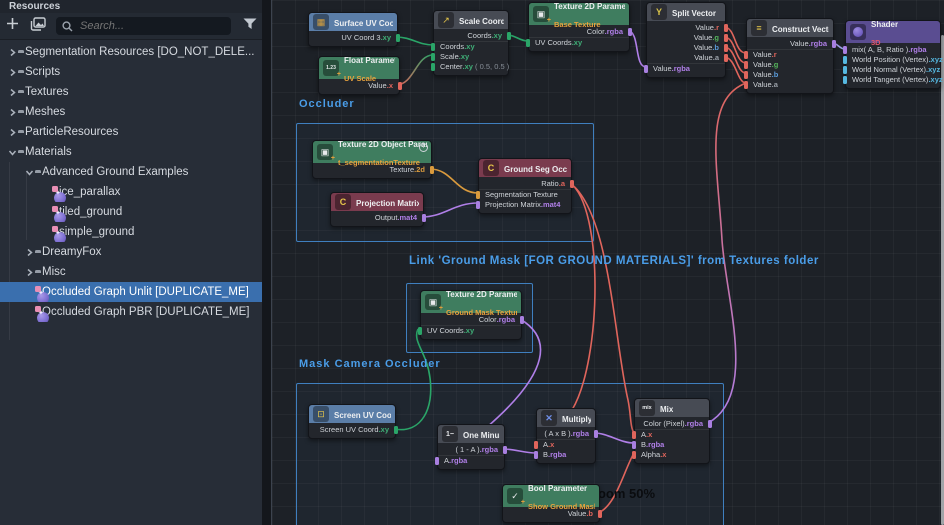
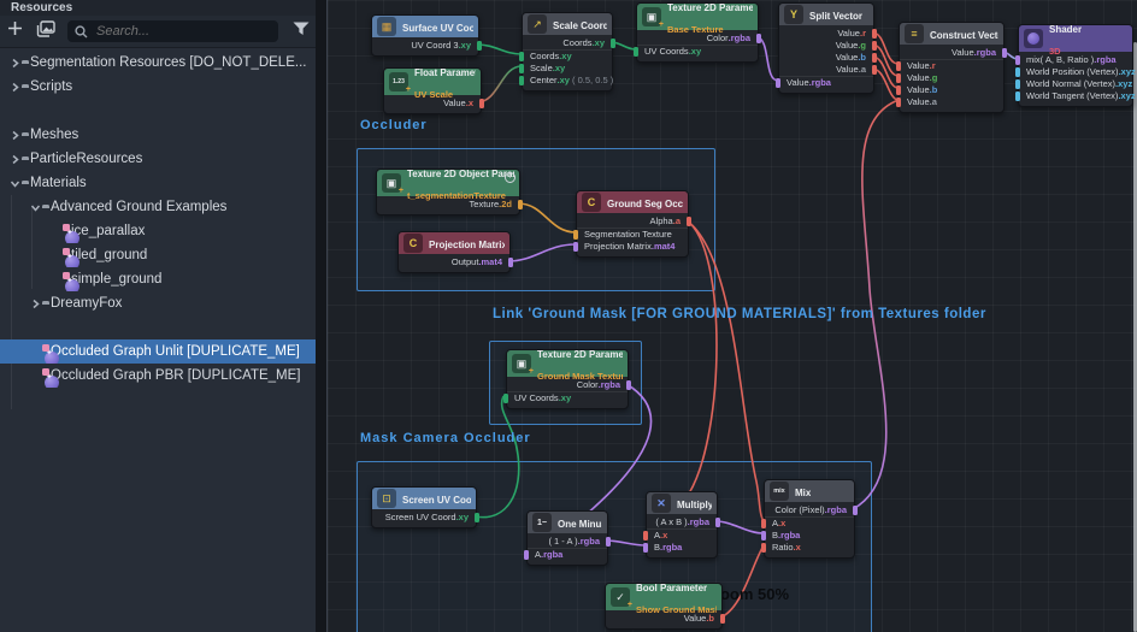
  Resources
  Search...
  Segmentation Resources [DO_NOT_DELE...
  Scripts
- Textures
  Meshes
  ParticleResources
  Materials
  Advanced Ground Examples
  ce_parallax
  iled_ground
  imple_ground
  DreamyFox
- Misc
  Occluded Graph Unlit [DUPLICATE_ME]
  Occluded Graph PBR [DUPLICATE_ME]
  Link 'Ground Mask [FOR GROUND MATERIALS]' from Textures folder
  oom 50%
  Occluder
  Mask Camera Occluder
  ▦
  Surface UV Coo
  UV Coord 3.xy
  Float Parame
  UV Scale
  Value.x
  ↗
  Scale Coord
  Coords.xy
  Coords.xy
  Scale.xy
  Center.xy ( 0.5, 0.5 )
  ▣
  Texture 2D Parame
  Base Texture
  Color.rgba
  UV Coords.xy
  Y
  Split Vector
  Value.r
  Value.g
  Value.b
  Value.a
  Value.rgba
  ≡
  Construct Vect
  Value.rgba
  Value.r
  Value.g
  Value.b
  Value.a
  Shader
  3D
  mix( A, B, Ratio ).rgba
  World Position (Vertex).xyz
  World Normal (Vertex).xyz
  World Tangent (Vertex).xyz
  ▣
  Texture 2D Object Para
  t_segmentationTexture
  Texture.2d
  C
  Ground Seg Occ
- Ratio.a
+ Alpha.a
  Segmentation Texture
  Projection Matrix.mat4
  C
  Projection Matrix
  Output.mat4
  ▣
  Texture 2D Parame
  Ground Mask Textur
  Color.rgba
  UV Coords.xy
  ⊡
  Screen UV Coo
  Screen UV Coord.xy
  One Minu
  ( 1 - A ).rgba
  A.rgba
  ✕
  Multiply
  ( A x B ).rgba
  A.x
  B.rgba
  Mix
  Color (Pixel).rgba
  A.x
  B.rgba
- Alpha.x
+ Ratio.x
  ✓
  Bool Parameter
  Show Ground Mas
  Value.b
